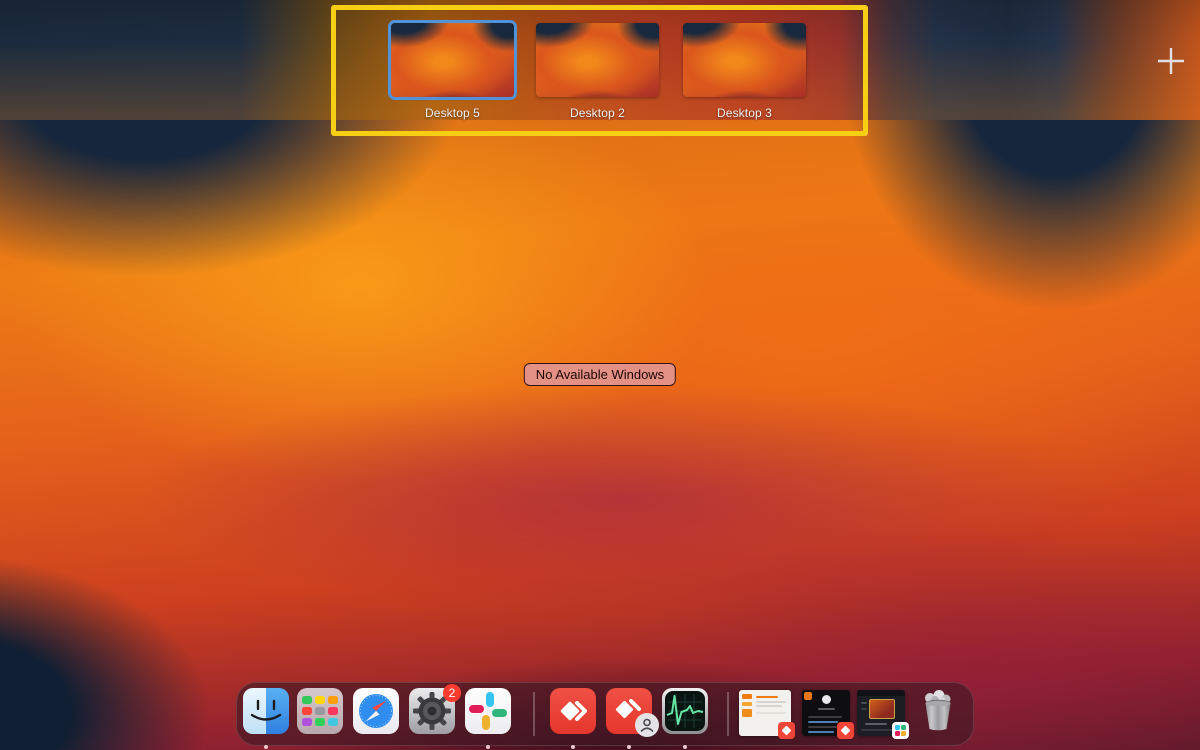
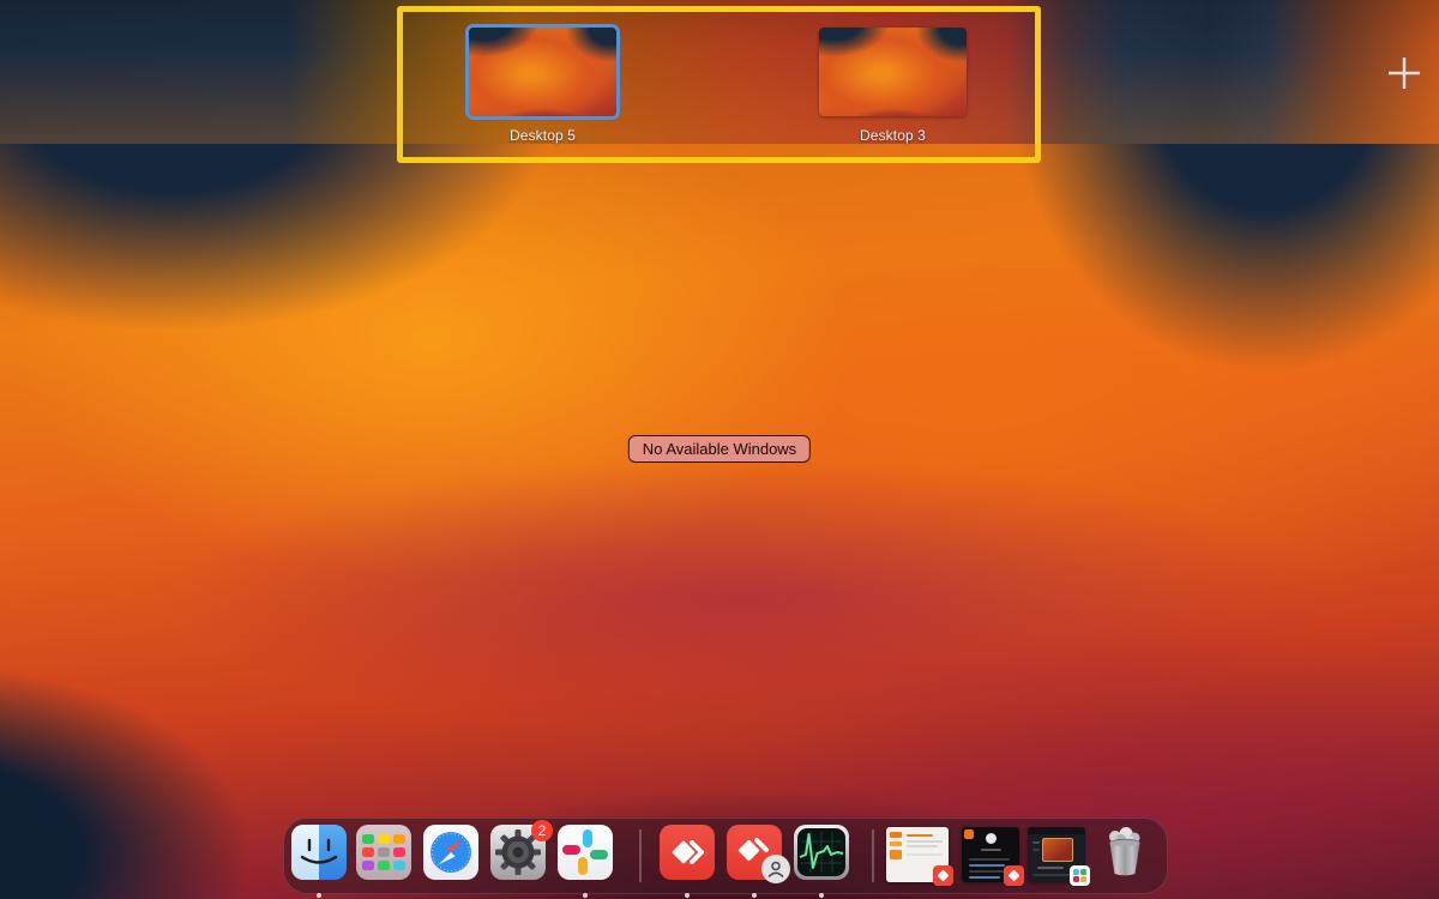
  Desktop 5
- Desktop 2
  Desktop 3
  No Available Windows
  2
